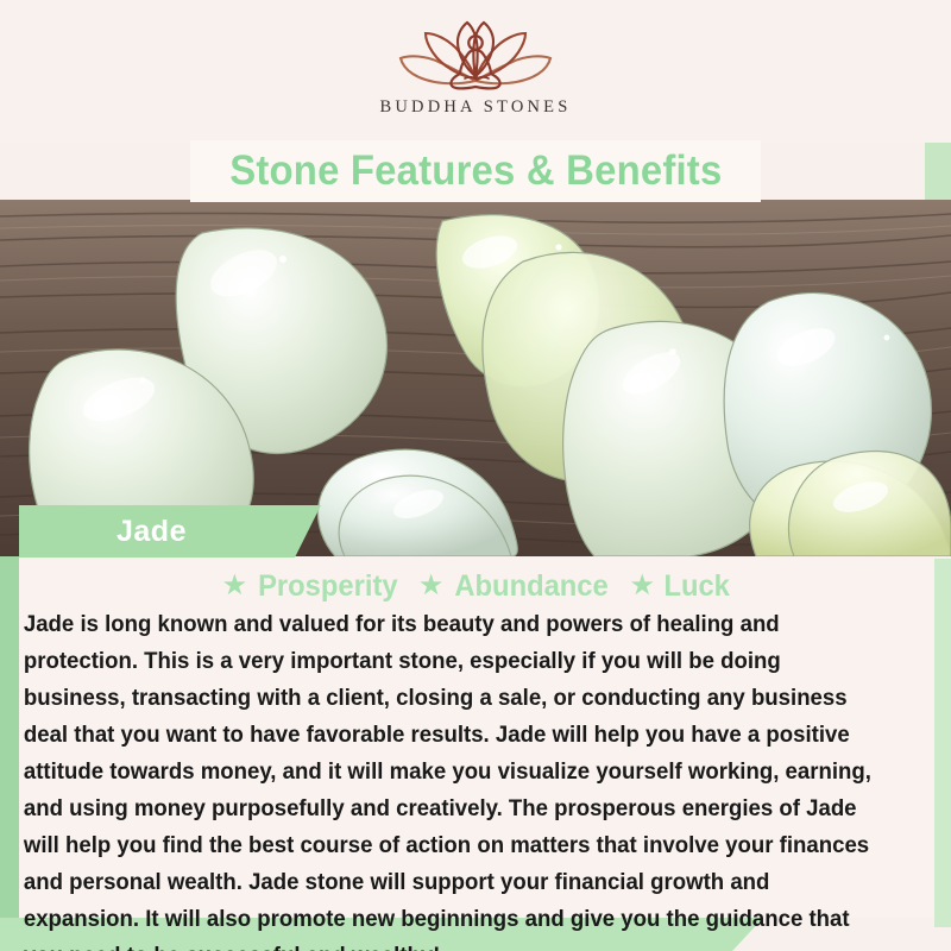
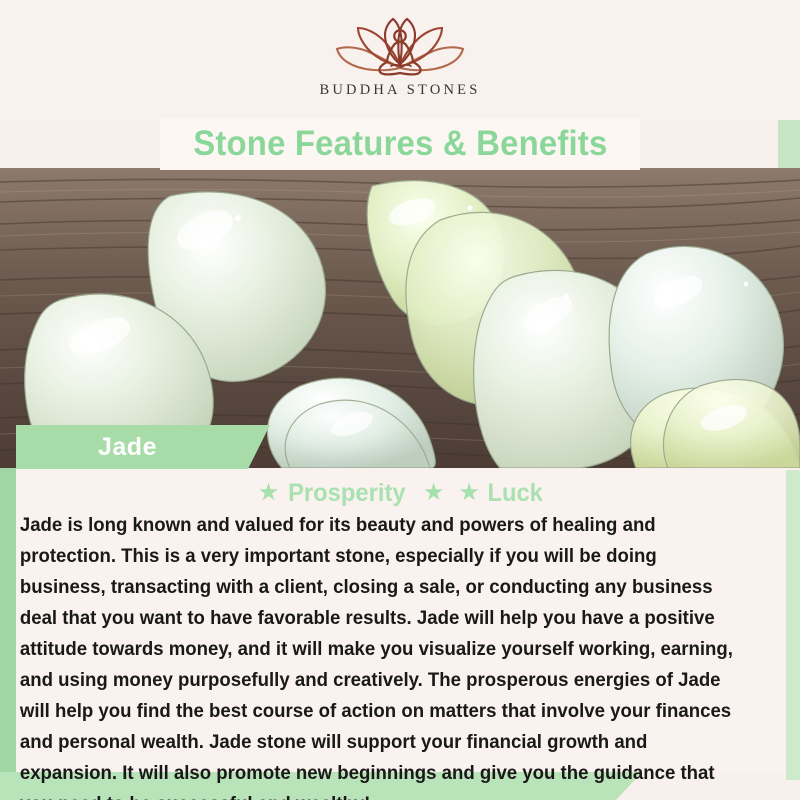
  BUDDHA STONES
  Stone Features & Benefits
  Jade
  ★
  Prosperity
  ★
- Abundance
  ★
  Luck
  Jade is long known and valued for its beauty and powers of healing and protection. This is a very important stone, especially if you will be doing business, transacting with a client, closing a sale, or conducting any business deal that you want to have favorable results. Jade will help you have a positive attitude towards money, and it will make you visualize yourself working, earning, and using money purposefully and creatively. The prosperous energies of Jade will help you find the best course of action on matters that involve your finances and personal wealth. Jade stone will support your financial growth and expansion. It will also promote new beginnings and give you the guidance that
